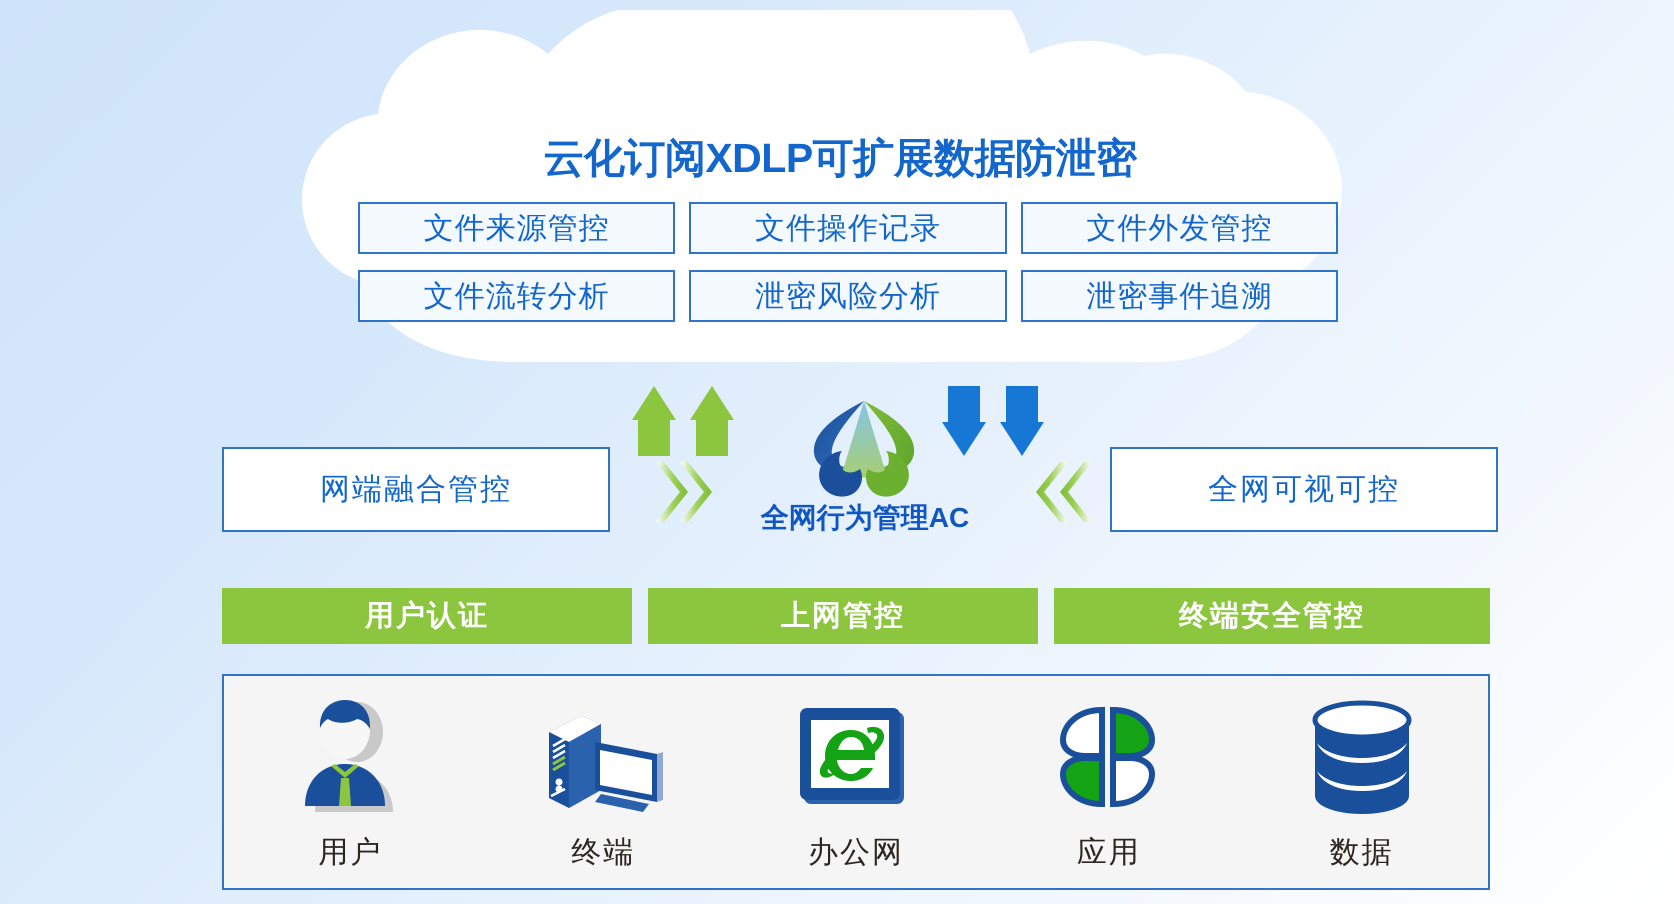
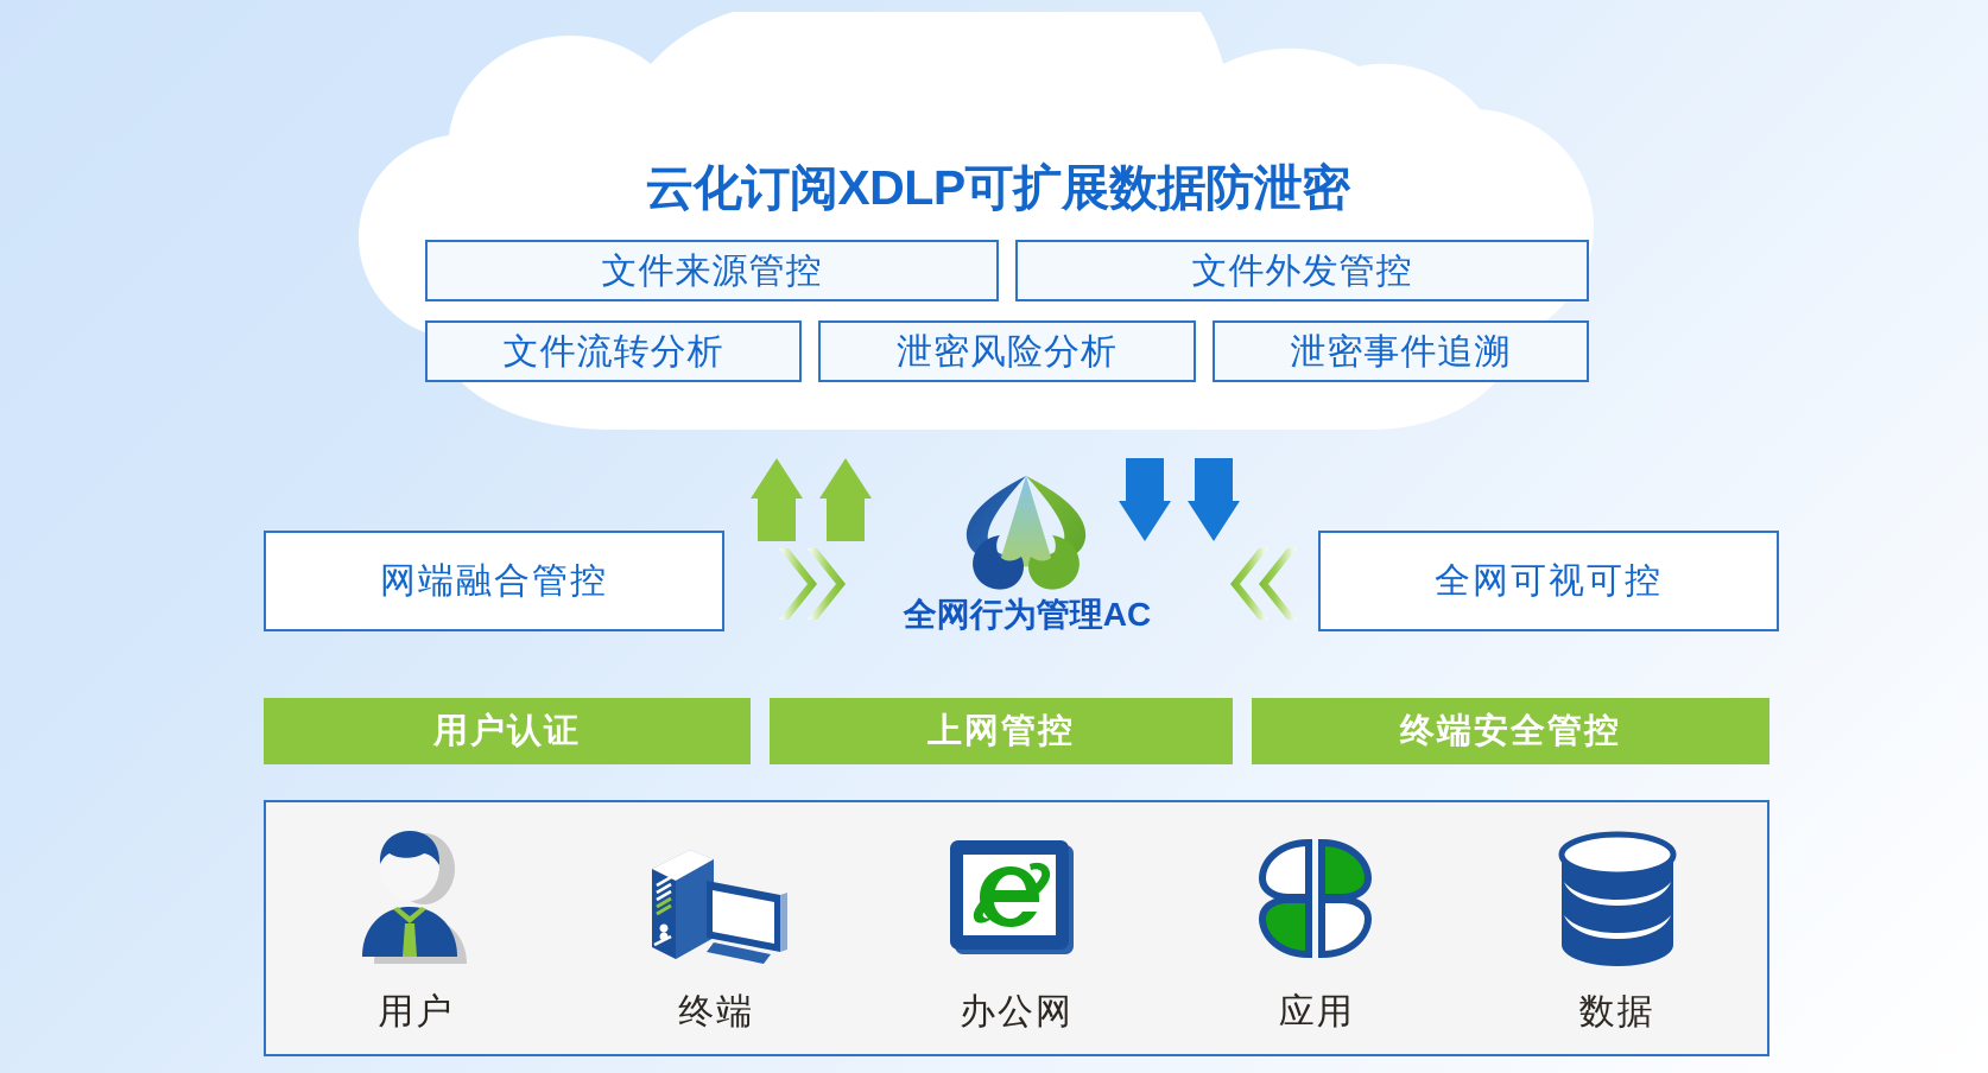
  云化订阅XDLP可扩展数据防泄密
  文件来源管控
- 文件操作记录
  文件外发管控
  文件流转分析
  泄密风险分析
  泄密事件追溯
  网端融合管控
  全网可视可控
  全网行为管理AC
  用户认证
  上网管控
  终端安全管控
  用户
  终端
  办公网
  应用
  数据
